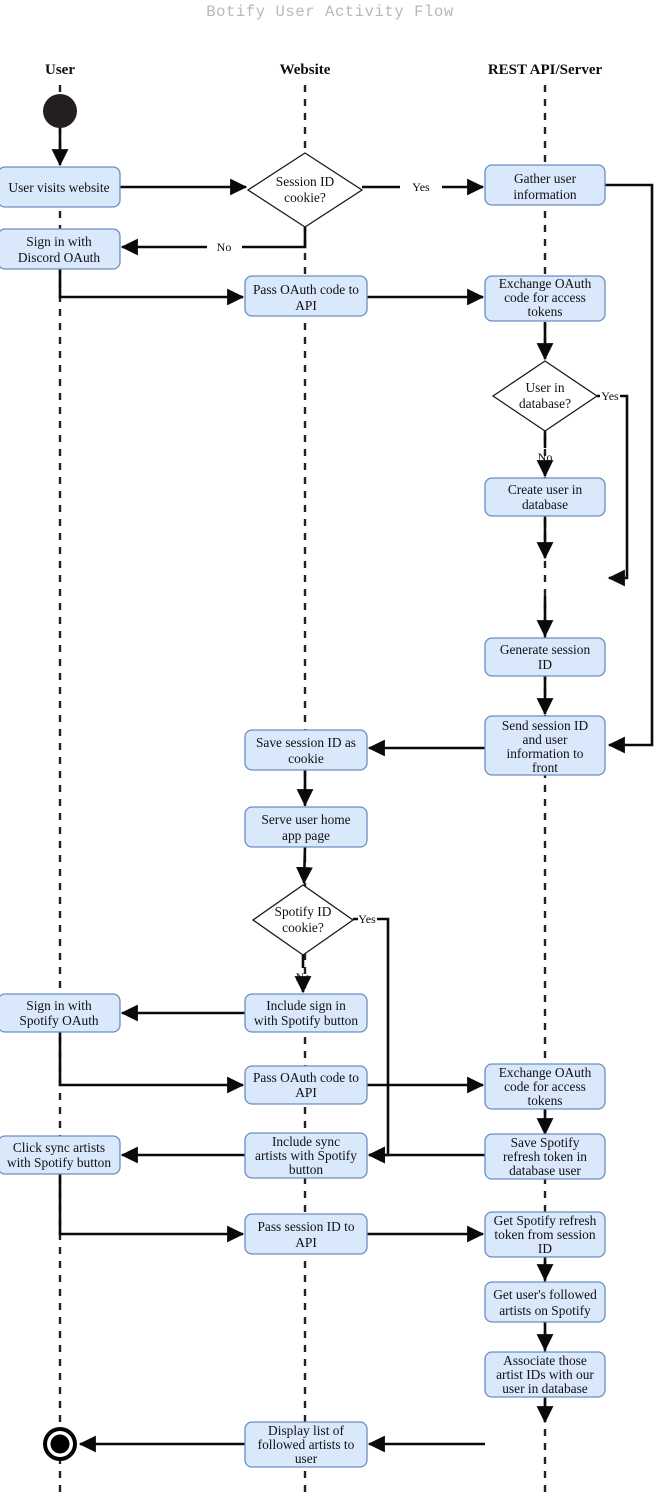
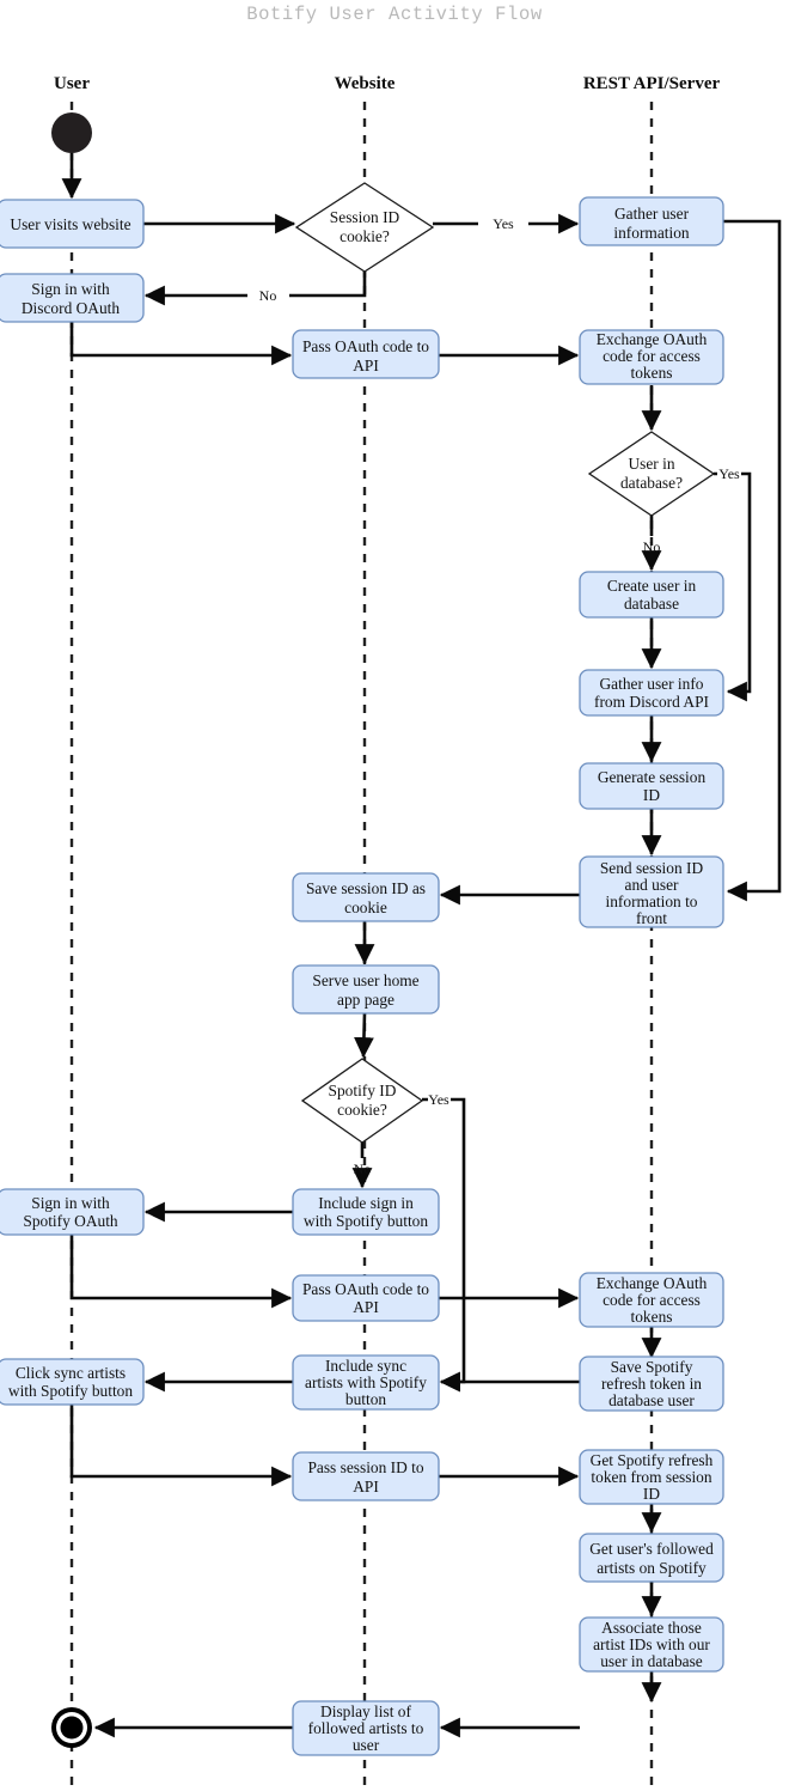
  Botify User Activity Flow
  User
  Website
  REST API/Server
  User visits website
  Sign in with
  Discord OAuth
  Session ID
  cookie?
  Pass OAuth code to
  API
  Gather user
  information
  Exchange OAuth
  code for access
  tokens
  User in
  database?
  Create user in
  database
+ Gather user info
+ from Discord API
  Generate session
  ID
  Send session ID
  and user
  information to
  front
  Save session ID as
  cookie
  Serve user home
  app page
  Spotify ID
  cookie?
  Include sign in
  with Spotify button
  Sign in with
  Spotify OAuth
  Pass OAuth code to
  API
  Exchange OAuth
  code for access
  tokens
  Save Spotify
  refresh token in
  database user
  Include sync
  artists with Spotify
  button
  Click sync artists
  with Spotify button
  Pass session ID to
  API
  Get Spotify refresh
  token from session
  ID
  Get user's followed
  artists on Spotify
  Associate those
  artist IDs with our
  user in database
  Display list of
  followed artists to
  user
  Yes
  No
  Yes
  No
  Yes
  No
